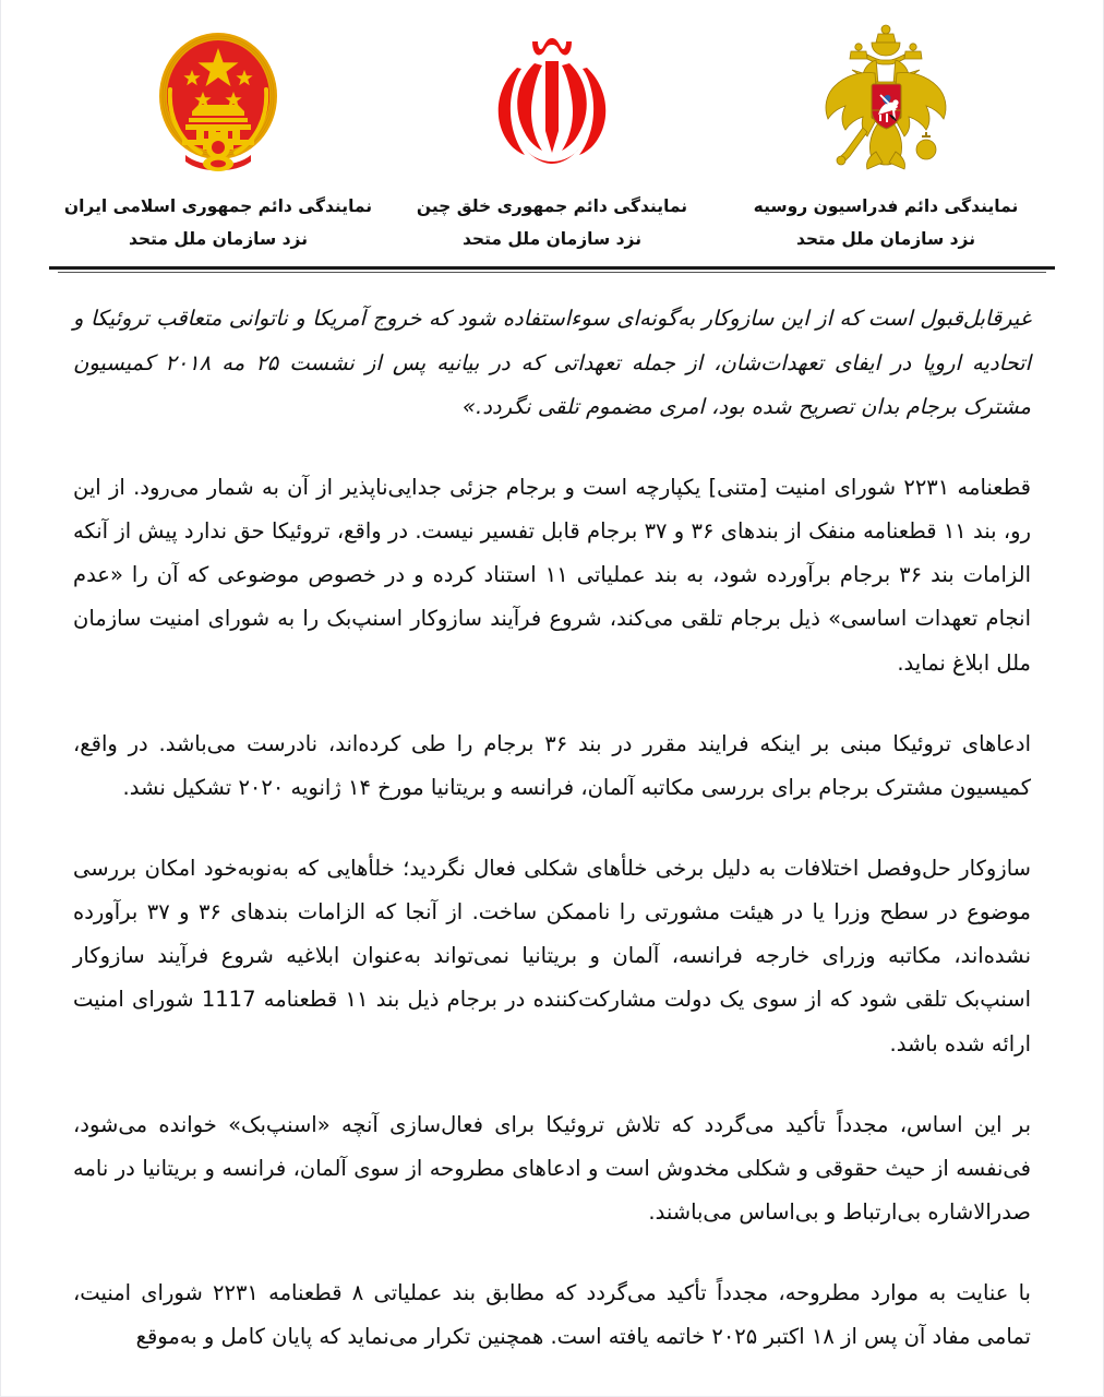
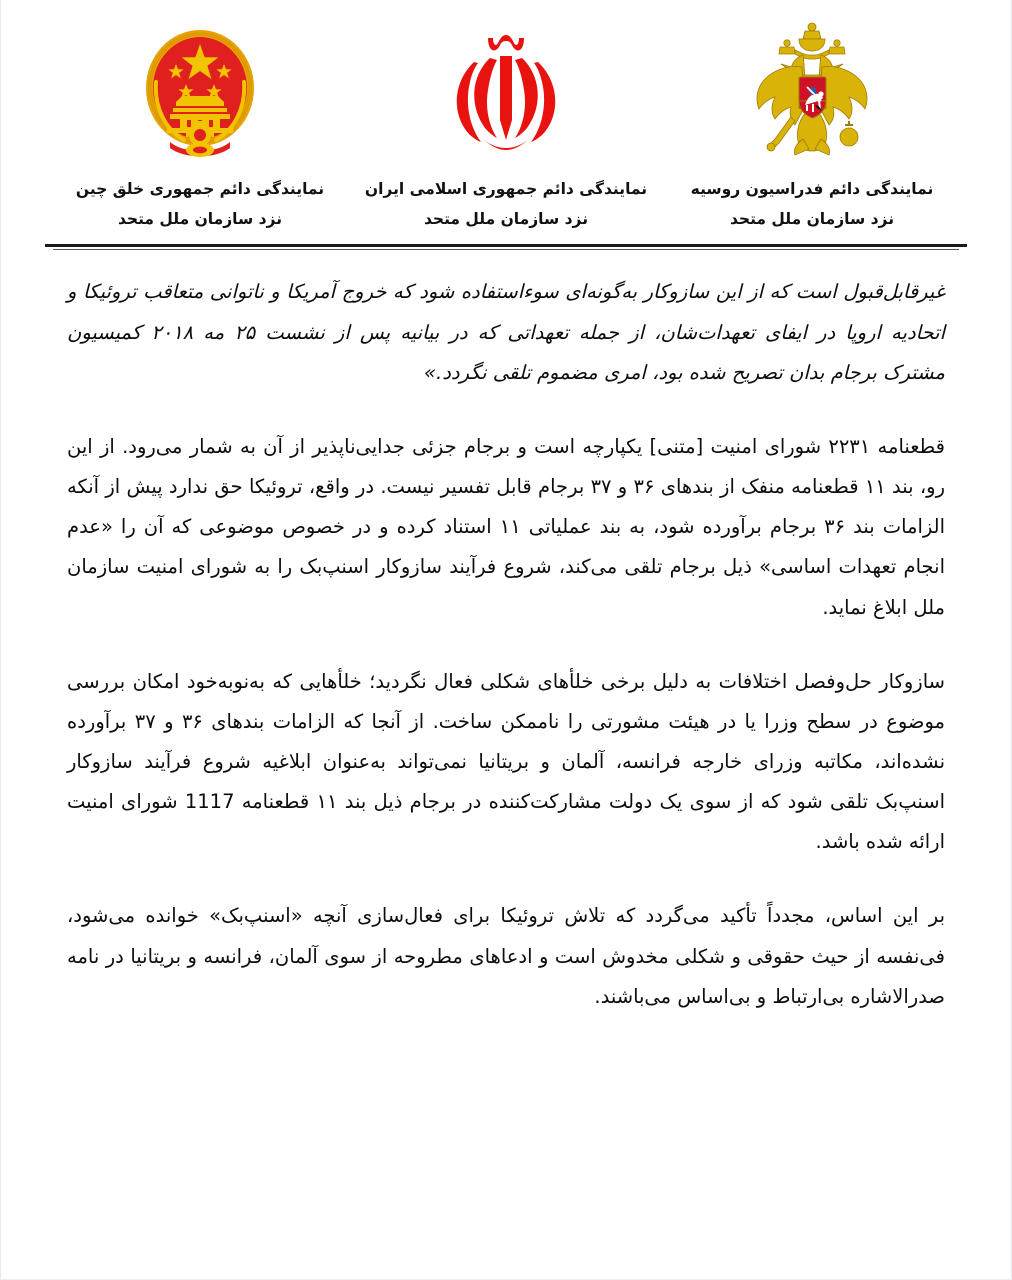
- نمایندگی دائم جمهوری اسلامی ایران
+ نمایندگی دائم جمهوری خلق چین
  نزد سازمان ملل متحد
- نمایندگی دائم جمهوری خلق چین
+ نمایندگی دائم جمهوری اسلامی ایران
  نزد سازمان ملل متحد
  نمایندگی دائم فدراسیون روسیه
  نزد سازمان ملل متحد
  غیرقابل‌قبول است که از این سازوکار به‌گونه‌ای سوءاستفاده شود که خروج آمریکا و ناتوانی متعاقب تروئیکا و اتحادیه اروپا در ایفای تعهدات‌شان، از جمله تعهداتی که در بیانیه پس از نشست ۲۵ مه ۲۰۱۸ کمیسیون مشترک برجام بدان تصریح شده بود، امری مضموم تلقی نگردد.»
  قطعنامه ۲۲۳۱ شورای امنیت [متنی] یکپارچه است و برجام جزئی جدایی‌ناپذیر از آن به شمار می‌رود. از این رو، بند ۱۱ قطعنامه منفک از بندهای ۳۶ و ۳۷ برجام قابل تفسیر نیست. در واقع، تروئیکا حق ندارد پیش از آنکه الزامات بند ۳۶ برجام برآورده شود، به بند عملیاتی ۱۱ استناد کرده و در خصوص موضوعی که آن را «عدم انجام تعهدات اساسی» ذیل برجام تلقی می‌کند، شروع فرآیند سازوکار اسنپ‌بک را به شورای امنیت سازمان ملل ابلاغ نماید.
- ادعاهای تروئیکا مبنی بر اینکه فرایند مقرر در بند ۳۶ برجام را طی کرده‌اند، نادرست می‌باشد. در واقع، کمیسیون مشترک برجام برای بررسی مکاتبه آلمان، فرانسه و بریتانیا مورخ ۱۴ ژانویه ۲۰۲۰ تشکیل نشد.
  سازوکار حل‌وفصل اختلافات به دلیل برخی خلأهای شکلی فعال نگردید؛ خلأهایی که به‌نوبه‌خود امکان بررسی موضوع در سطح وزرا یا در هیئت مشورتی را ناممکن ساخت. از آنجا که الزامات بندهای ۳۶ و ۳۷ برآورده نشده‌اند، مکاتبه وزرای خارجه فرانسه، آلمان و بریتانیا نمی‌تواند به‌عنوان ابلاغیه شروع فرآیند سازوکار اسنپ‌بک تلقی شود که از سوی یک دولت مشارکت‌کننده در برجام ذیل بند ۱۱ قطعنامه 1117 شورای امنیت ارائه شده باشد.
  بر این اساس، مجدداً تأکید می‌گردد که تلاش تروئیکا برای فعال‌سازی آنچه «اسنپ‌بک» خوانده می‌شود، فی‌نفسه از حیث حقوقی و شکلی مخدوش است و ادعاهای مطروحه از سوی آلمان، فرانسه و بریتانیا در نامه صدرالاشاره بی‌ارتباط و بی‌اساس می‌باشند.
- با عنایت به موارد مطروحه، مجدداً تأکید می‌گردد که مطابق بند عملیاتی ۸ قطعنامه ۲۲۳۱ شورای امنیت، تمامی مفاد آن پس از ۱۸ اکتبر ۲۰۲۵ خاتمه یافته است. همچنین تکرار می‌نماید که پایان کامل و بهموقع
